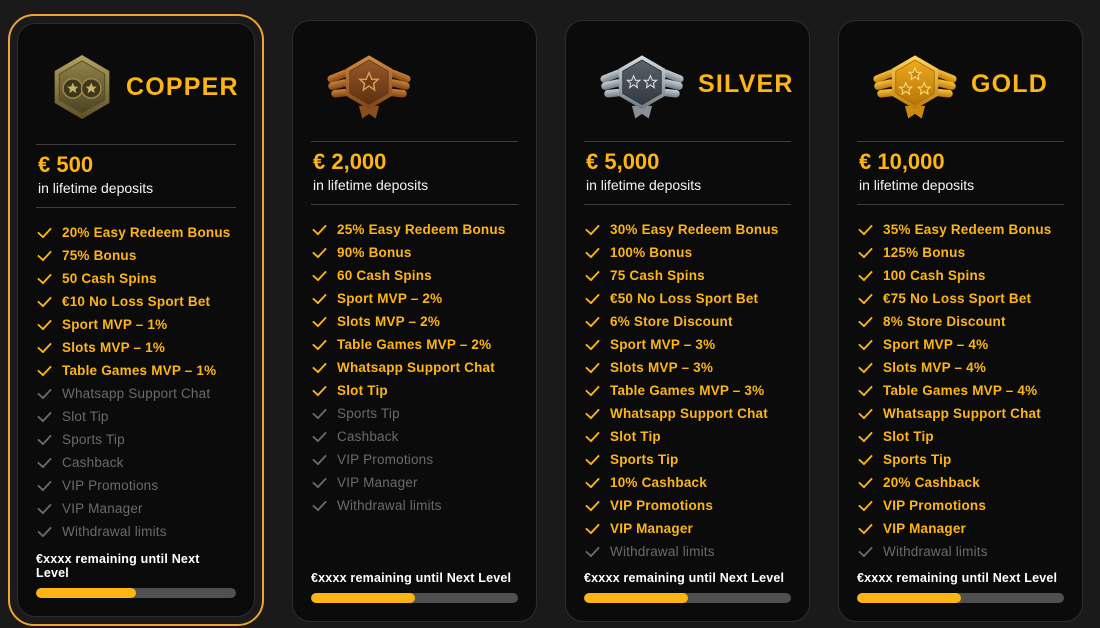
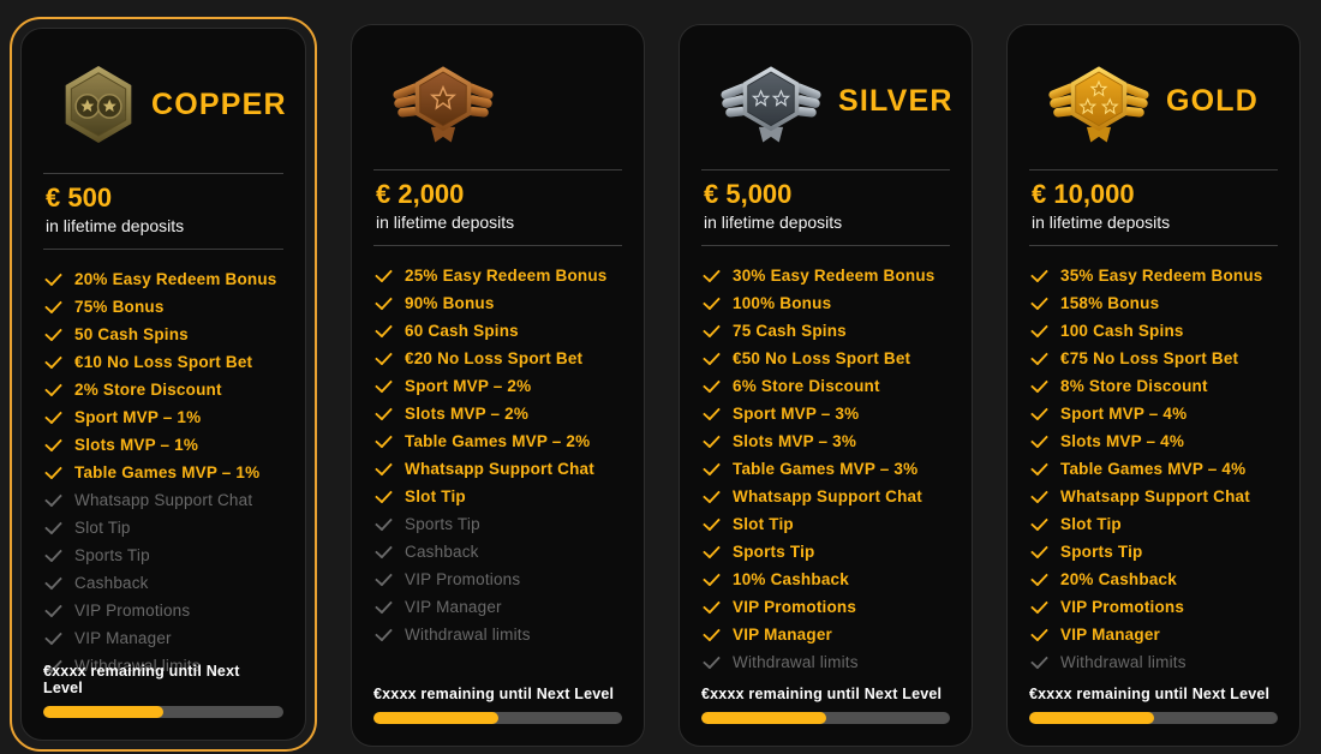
  COPPER
  € 500
  in lifetime deposits
  20% Easy Redeem Bonus
  75% Bonus
  50 Cash Spins
  €10 No Loss Sport Bet
+ 2% Store Discount
  Sport MVP – 1%
  Slots MVP – 1%
  Table Games MVP – 1%
  Whatsapp Support Chat
  Slot Tip
  Sports Tip
  Cashback
  VIP Promotions
  VIP Manager
  Withdrawal limits
  €xxxx remaining until Next Level
  € 2,000
  in lifetime deposits
  25% Easy Redeem Bonus
  90% Bonus
  60 Cash Spins
+ €20 No Loss Sport Bet
  Sport MVP – 2%
  Slots MVP – 2%
  Table Games MVP – 2%
  Whatsapp Support Chat
  Slot Tip
  Sports Tip
  Cashback
  VIP Promotions
  VIP Manager
  Withdrawal limits
  €xxxx remaining until Next Level
  SILVER
  € 5,000
  in lifetime deposits
  30% Easy Redeem Bonus
  100% Bonus
  75 Cash Spins
  €50 No Loss Sport Bet
  6% Store Discount
  Sport MVP – 3%
  Slots MVP – 3%
  Table Games MVP – 3%
  Whatsapp Support Chat
  Slot Tip
  Sports Tip
  10% Cashback
  VIP Promotions
  VIP Manager
  Withdrawal limits
  €xxxx remaining until Next Level
  GOLD
  € 10,000
  in lifetime deposits
  35% Easy Redeem Bonus
- 125% Bonus
+ 158% Bonus
  100 Cash Spins
  €75 No Loss Sport Bet
  8% Store Discount
  Sport MVP – 4%
  Slots MVP – 4%
  Table Games MVP – 4%
  Whatsapp Support Chat
  Slot Tip
  Sports Tip
  20% Cashback
  VIP Promotions
  VIP Manager
  Withdrawal limits
  €xxxx remaining until Next Level
